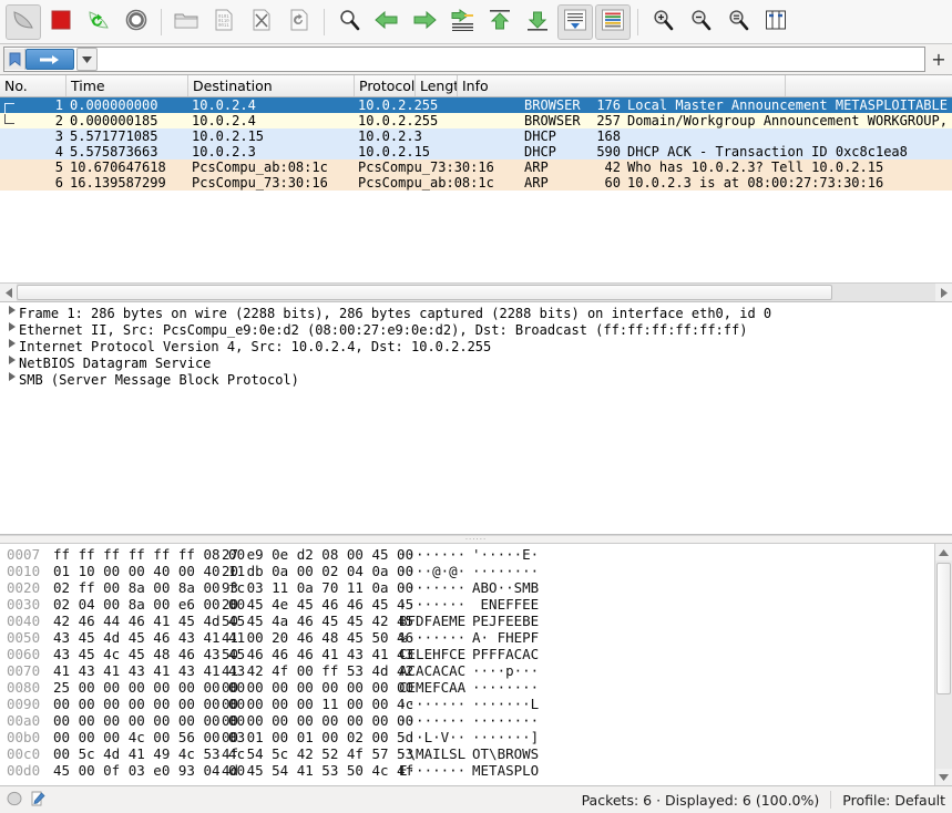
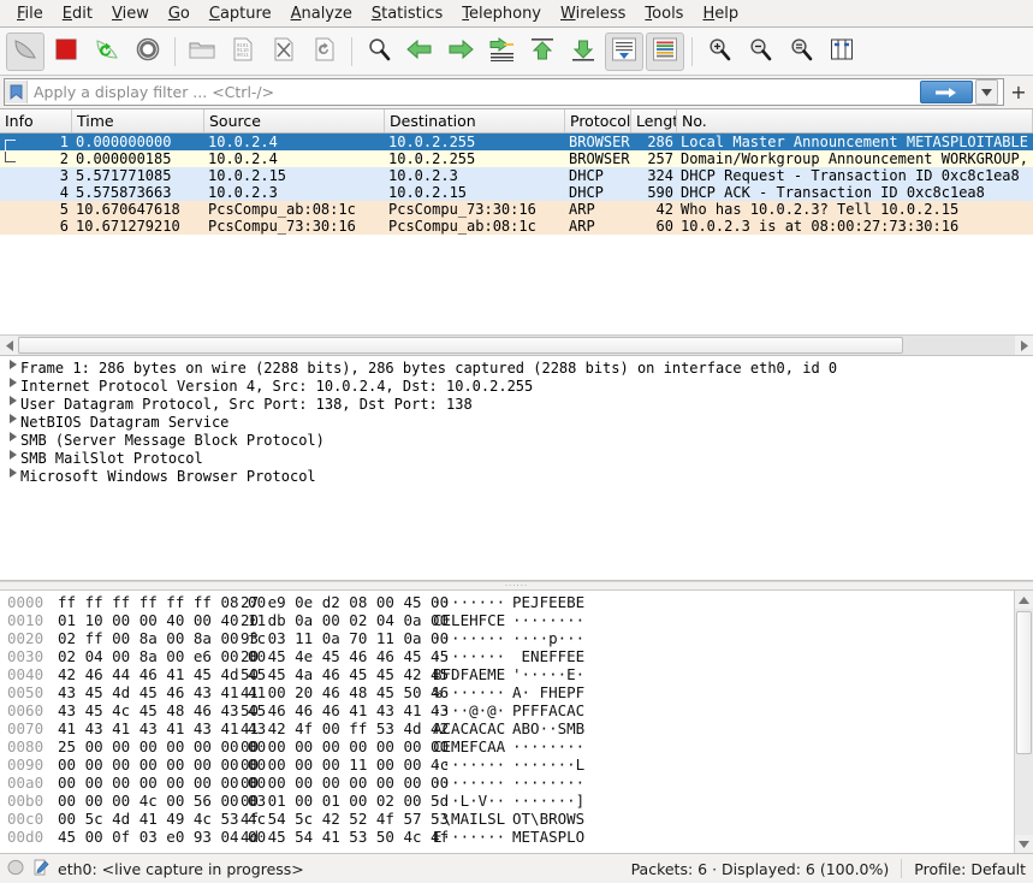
+ File
+ Edit
+ View
+ Go
+ Capture
+ Analyze
+ Statistics
+ Telephony
+ Wireless
+ Tools
+ Help
+ Apply a display filter ... <Ctrl-/>
  +
- No.
+ Info
  Time
+ Source
  Destination
  Protocol
  Lengt
- Info
+ No.
  1
  0.000000000
  10.0.2.4
  10.0.2.255
  BROWSER
- 176
+ 286
  Local Master Announcement METASPLOITABLE
  2
  0.000000185
  10.0.2.4
  10.0.2.255
  BROWSER
  257
  Domain/Workgroup Announcement WORKGROUP,
  3
  5.571771085
  10.0.2.15
  10.0.2.3
  DHCP
- 168
+ 324
+ DHCP Request - Transaction ID 0xc8c1ea8
  4
  5.575873663
  10.0.2.3
  10.0.2.15
  DHCP
  590
  DHCP ACK - Transaction ID 0xc8c1ea8
  5
  10.670647618
  PcsCompu_ab:08:1c
  PcsCompu_73:30:16
  ARP
  42
  Who has 10.0.2.3? Tell 10.0.2.15
  6
- 16.139587299
+ 10.671279210
  PcsCompu_73:30:16
  PcsCompu_ab:08:1c
  ARP
  60
  10.0.2.3 is at 08:00:27:73:30:16
  Frame 1: 286 bytes on wire (2288 bits), 286 bytes captured (2288 bits) on interface eth0, id 0
- Ethernet II, Src: PcsCompu_e9:0e:d2 (08:00:27:e9:0e:d2), Dst: Broadcast (ff:ff:ff:ff:ff:ff)
  Internet Protocol Version 4, Src: 10.0.2.4, Dst: 10.0.2.255
+ User Datagram Protocol, Src Port: 138, Dst Port: 138
  NetBIOS Datagram Service
  SMB (Server Message Block Protocol)
+ SMB MailSlot Protocol
+ Microsoft Windows Browser Protocol
  ······
- 0007
+ 0000
  ff ff ff ff ff ff 08
  27 e9 0e d2 08 00 45
  ········
- '·····E·
+ PEJFEEBE
  0010
  01 10 00 00 40 00 40
  20 db 0a 00 02 04 0a
- ····@·@·
+ CELEHFCE
  ········
  0020
  02 ff 00 8a 00 8a 00
  93 03 11 0a 70 11 0a
  ········
- ABO··SMB
+ ····p···
  0030
  02 04 00 8a 00 e6 00
  20 45 4e 45 46 46 45
  ········
  ENEFFEE
  0040
  42 46 44 46 41 45 4d
  50 45 4a 46 45 45 42
  BFDFAEME
- PEJFEEBE
+ '·····E·
  0050
  43 45 4d 45 46 43 41
  41 00 20 46 48 45 50
  %·······
  A· FHEPF
  0060
  43 45 4c 45 48 46 43
  50 46 46 46 41 43 41
- CELEHFCE
+ ····@·@·
  PFFFACAC
  0070
  41 43 41 43 41 43 41
  41 42 4f 00 ff 53 4d
  ACACACAC
- ····p···
+ ABO··SMB
  0080
  25 00 00 00 00 00 00
  00 00 00 00 00 00 00
  CEMEFCAA
  ········
  0090
  00 00 00 00 00 00 00
  00 00 00 00 11 00 00
  ········
  ·······L
  00a0
  00 00 00 00 00 00 00
  00 00 00 00 00 00 00
  ········
  ········
  00b0
  00 00 00 4c 00 56 00
  00 01 00 01 00 02 00
  ···L·V··
  ·······]
  00c0
  00 5c 4d 41 49 4c 53
  4f 54 5c 42 52 4f 57
  ·\MAILSL
  OT\BROWS
  00d0
  45 00 0f 03 e0 93 04
  4d 45 54 41 53 50 4c
  E·······
  METASPLO
+ eth0: <live capture in progress>
  Packets: 6 · Displayed: 6 (100.0%)
  Profile: Default
